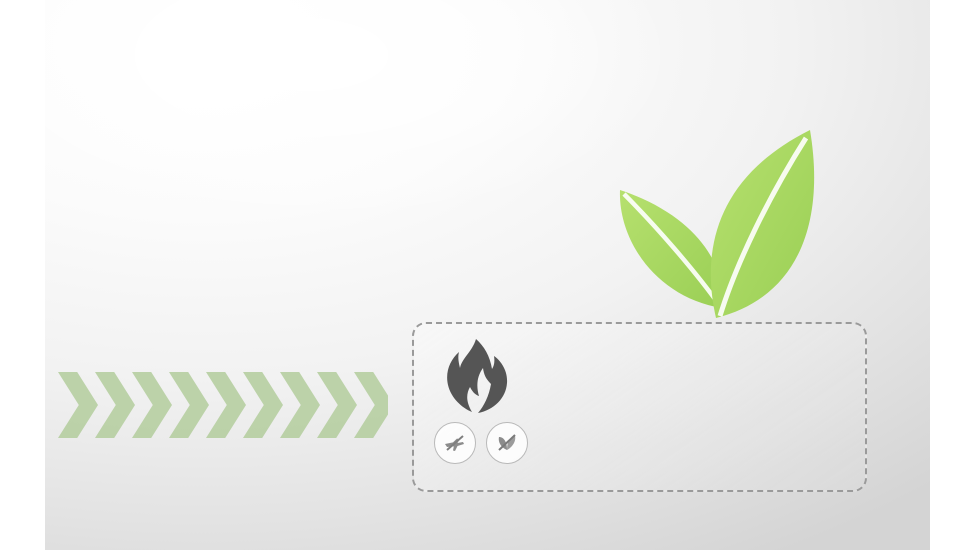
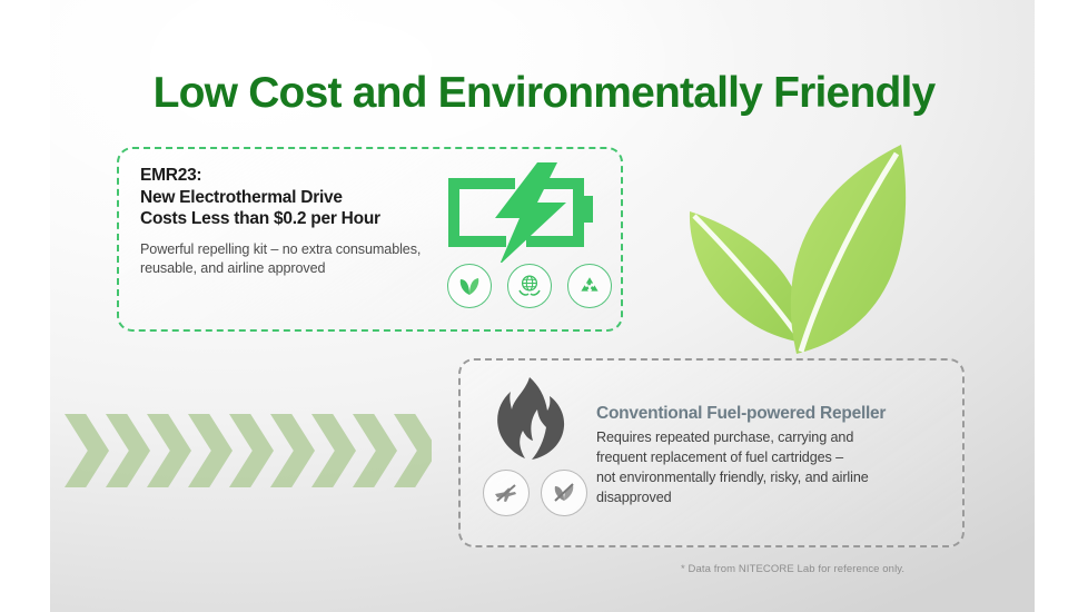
+ Low Cost and Environmentally Friendly
+ EMR23:
+ New Electrothermal Drive
+ Costs Less than $0.2 per Hour
+ Powerful repelling kit – no extra consumables, reusable, and airline approved
+ Conventional Fuel-powered Repeller
+ Requires repeated purchase, carrying and
+ frequent replacement of fuel cartridges –
+ not environmentally friendly, risky, and airline
+ disapproved
+ * Data from NITECORE Lab for reference only.
